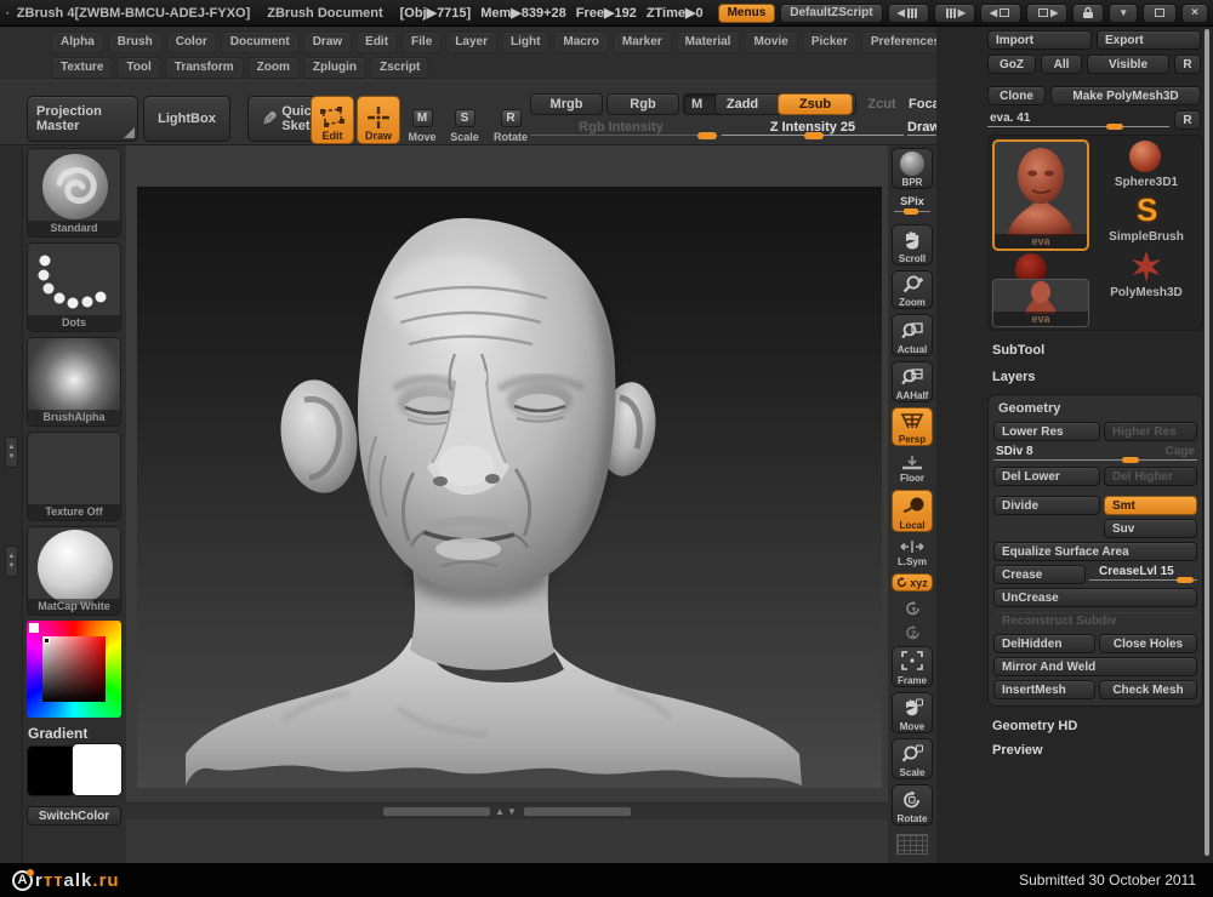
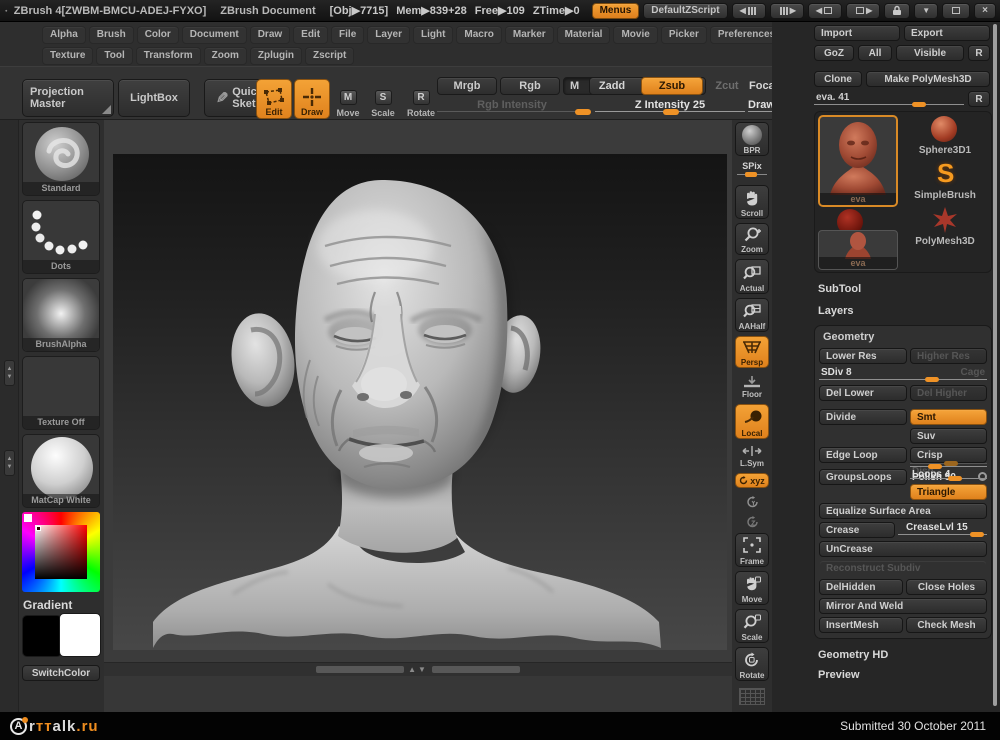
  ZBrush 4[ZWBM-BMCU-ADEJ-FYXO]
  ZBrush Document
  [Obj▶7715]
  Mem▶839+28
- Free▶192
+ Free▶109
  ZTime▶0
  Menus
  DefaultZScript
  ◀
  ▶
  ◀
  ▶
  ▼
  ×
  Alpha
  Brush
  Color
  Document
  Draw
  Edit
  File
  Layer
  Light
  Macro
  Marker
  Material
  Movie
  Picker
  Preference
  Texture
  Tool
  Transform
  Zoom
  Zplugin
  Zscript
  Projection Master
  LightBox
  Quic
  Edit
  Draw
  M
  Move
  S
  Scale
  R
  Rotate
  Mrgb
  Rgb
  M
  Zadd
  Zsub
  Zcut
  Foc
  Rgb Intensity
  Z Intensity 25
  Draw
  Standard
  Dots
  BrushAlpha
  Texture Off
  MatCap White
  Gradient
  SwitchColor
  ▲▼
  BPR
  SPix
  Scroll
  Zoom
  Actual
  AAHalf
  Persp
  Floor
  Local
  L.Sym
  xyz
  Frame
  Move
  Scale
  Rotate
  Import
  Export
  GoZ
  All
  Visible
  R
  Clone
  Make PolyMesh3D
  eva. 41
  R
  eva
  Sphere3D1
  S
  SimpleBrush
  PolyMesh3D
  eva
  SubTool
  Layers
  Geometry
  Lower Res
  Higher Res
  SDiv 8
  Cage
  Del Lower
  Del Higher
  Divide
  Smt
  Suv
+ Edge Loop
+ Crisp
+ Disp
+ GroupsLoops
+ Loops 4
+ Triangle
  Equalize Surface Area
  Crease
  CreaseLvl 15
  UnCrease
  Reconstruct Subdiv
  DelHidden
  Close Holes
  Mirror And Weld
  InsertMesh
  Check Mesh
  Geometry HD
  Preview
  A
  rттalk.ru
  Submitted 30 October 2011
